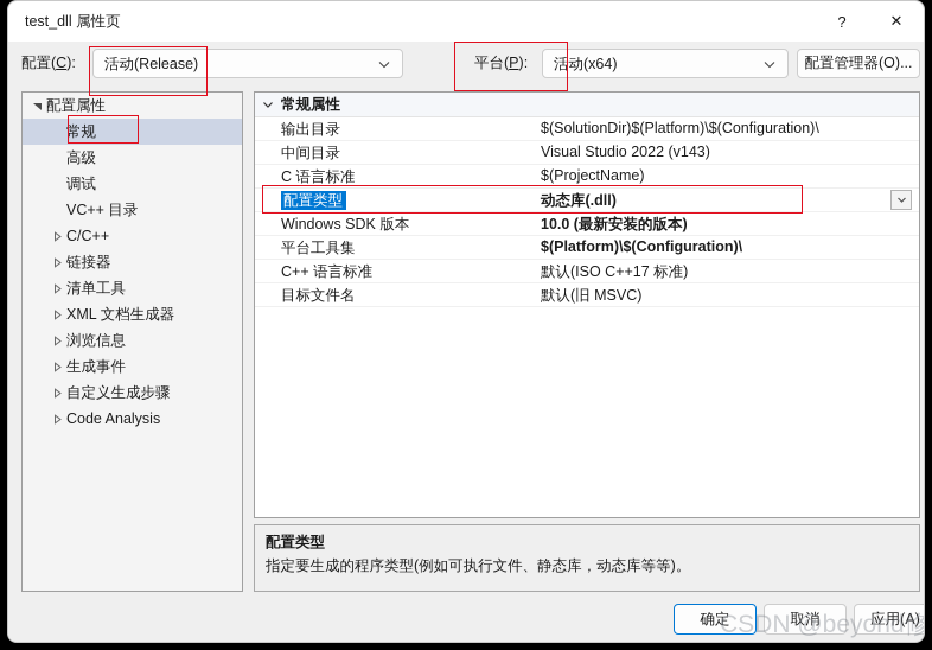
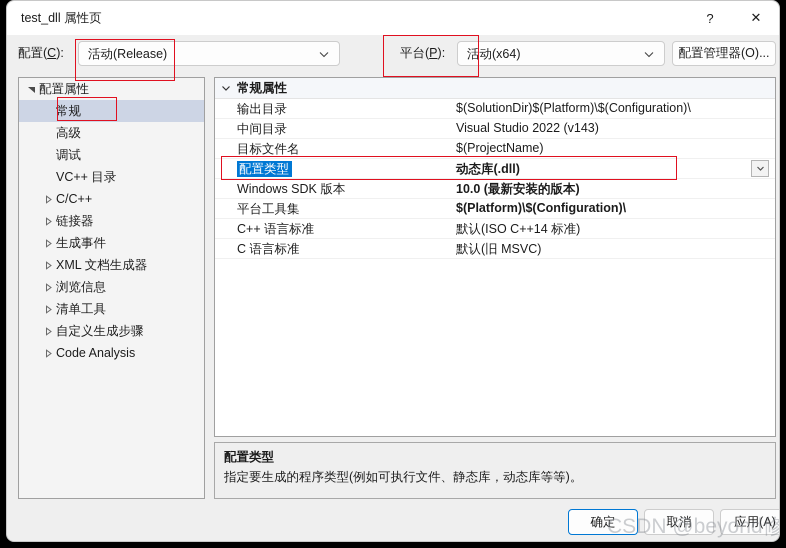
  test_dll 属性页
  ?
  ✕
  配置(C):
  活动(Release)
  平台(P):
  活动(x64)
  配置管理器(O)...
  配置属性
  常规
  高级
  调试
  VC++ 目录
  C/C++
  链接器
- 清单工具
+ 生成事件
  XML 文档生成器
  浏览信息
- 生成事件
+ 清单工具
  自定义生成步骤
  Code Analysis
  常规属性
  输出目录
  $(SolutionDir)$(Platform)\$(Configuration)\
  中间目录
  Visual Studio 2022 (v143)
- C 语言标准
+ 目标文件名
  $(ProjectName)
  配置类型
  动态库(.dll)
  Windows SDK 版本
  10.0 (最新安装的版本)
  平台工具集
  $(Platform)\$(Configuration)\
  C++ 语言标准
- 默认(ISO C++17 标准)
+ 默认(ISO C++14 标准)
- 目标文件名
+ C 语言标准
  默认(旧 MSVC)
  配置类型
  指定要生成的程序类型(例如可执行文件、静态库，动态库等等)。
  确定
  取消
  应用(A)
  CSDN @beyond修
